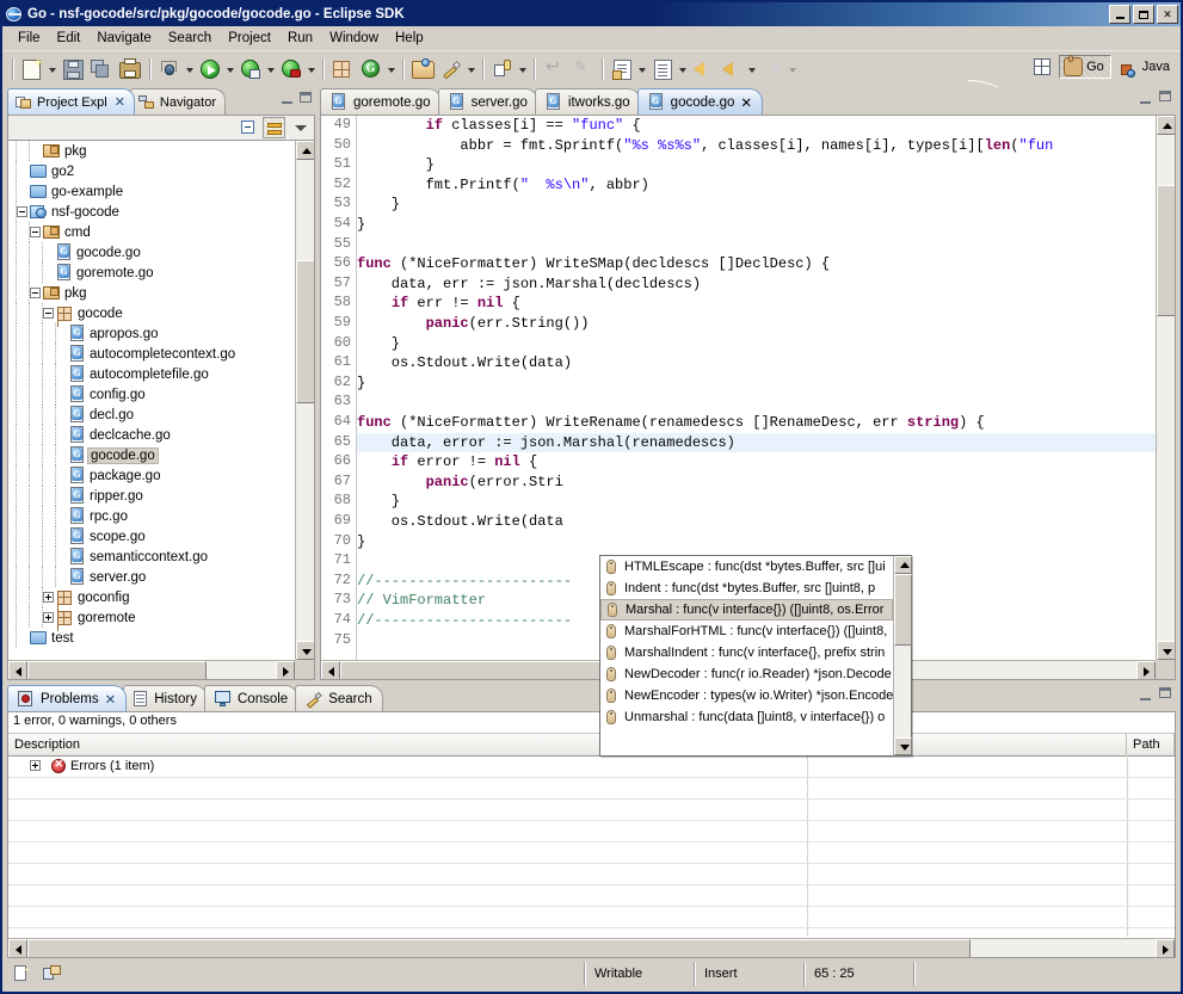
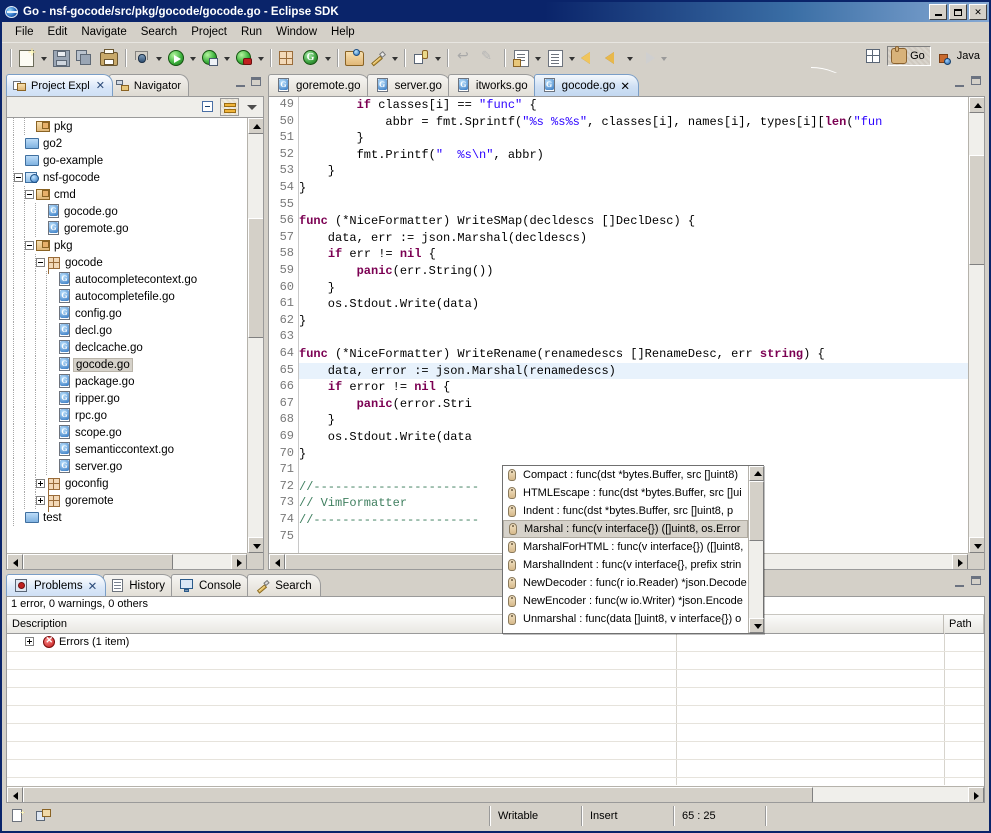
  Go - nsf-gocode/src/pkg/gocode/gocode.go - Eclipse SDK
  ✕
  File
  Edit
  Navigate
  Search
  Project
  Run
  Window
  Help
  G
  Go
  Java
  Project Expl
  ✕
  Navigator
  pkg
  go2
  go-example
  nsf-gocode
  cmd
  gocode.go
  goremote.go
  pkg
  gocode
- apropos.go
  autocompletecontext.go
  autocompletefile.go
  config.go
  decl.go
  declcache.go
  gocode.go
  package.go
  ripper.go
  rpc.go
  scope.go
  semanticcontext.go
  server.go
  goconfig
  goremote
  test
  goremote.go
  server.go
  itworks.go
  gocode.go
  ✕
  49
  50
  51
  52
  53
  54
  55
  56
  57
  58
  59
  60
  61
  62
  63
  64
  65
  66
  67
  68
  69
  70
  71
  72
  73
  74
  75
  if classes[i] == "func" {
  abbr = fmt.Sprintf("%s %s%s", classes[i], names[i], types[i][len("fun
  }
  fmt.Printf(" %s\n", abbr)
  }
  }
  func (*NiceFormatter) WriteSMap(decldescs []DeclDesc) {
  data, err := json.Marshal(decldescs)
  if err != nil {
  panic(err.String())
  }
  os.Stdout.Write(data)
  }
  func (*NiceFormatter) WriteRename(renamedescs []RenameDesc, err string) {
  data, error := json.Marshal(renamedescs)
  if error != nil {
  panic(error.Stri
  }
  os.Stdout.Write(data
  }
  //-----------------------
  // VimFormatter
  //-----------------------
+ Compact : func(dst *bytes.Buffer, src []uint8)
  HTMLEscape : func(dst *bytes.Buffer, src []ui
  Indent : func(dst *bytes.Buffer, src []uint8, p
  Marshal : func(v interface{}) ([]uint8, os.Error
  MarshalForHTML : func(v interface{}) ([]uint8,
  MarshalIndent : func(v interface{}, prefix strin
  NewDecoder : func(r io.Reader) *json.Decode
- NewEncoder : types(w io.Writer) *json.Encode
+ NewEncoder : func(w io.Writer) *json.Encode
  Unmarshal : func(data []uint8, v interface{}) o
  Problems
  ✕
  History
  Console
  Search
  1 error, 0 warnings, 0 others
  Description
  Path
  Errors (1 item)
  Writable
  Insert
  65 : 25
